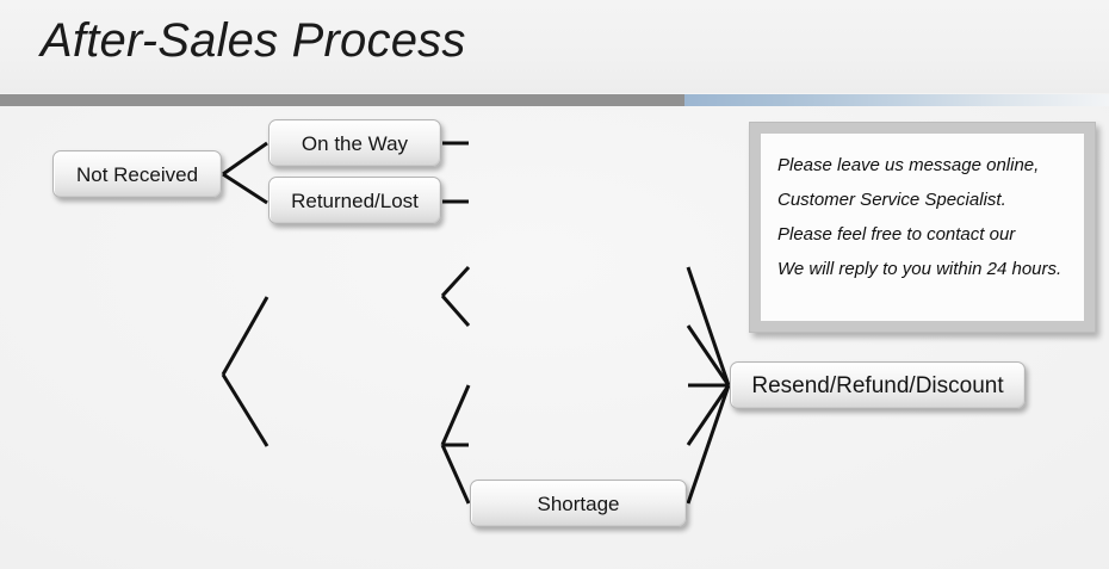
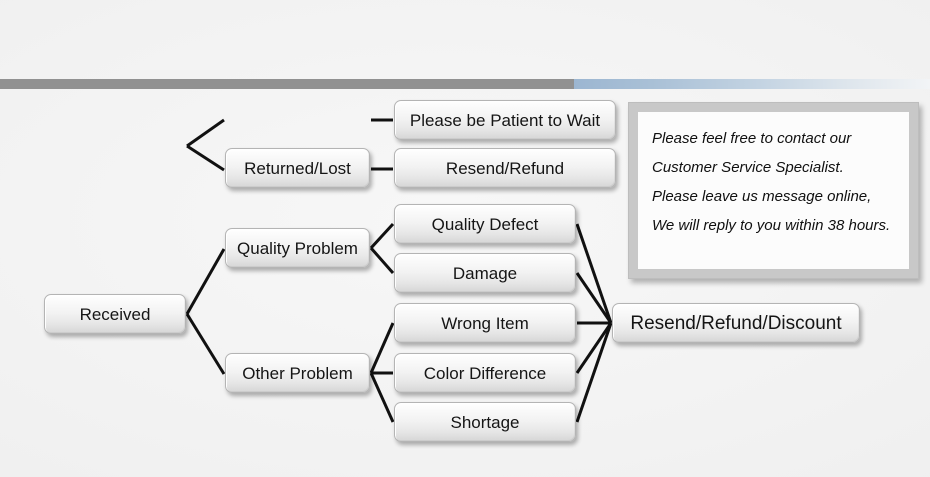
- After-Sales Process
- Not Received
- On the Way
  Returned/Lost
+ Please be Patient to Wait
+ Resend/Refund
+ Received
+ Quality Problem
+ Other Problem
+ Quality Defect
+ Damage
+ Wrong Item
+ Color Difference
  Shortage
  Resend/Refund/Discount
- Please leave us message online,
+ Please feel free to contact our
  Customer Service Specialist.
- Please feel free to contact our
+ Please leave us message online,
- We will reply to you within 24 hours.
+ We will reply to you within 38 hours.
